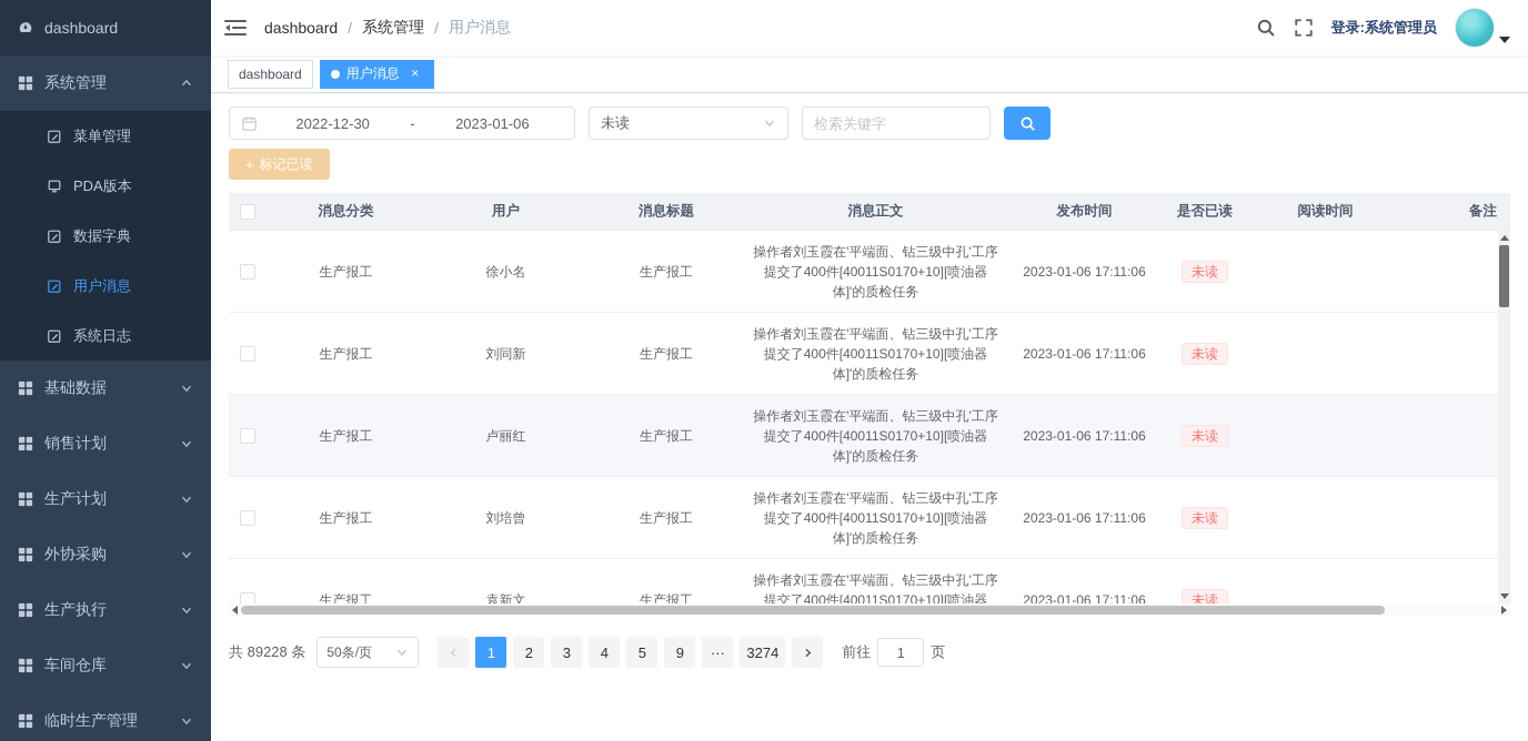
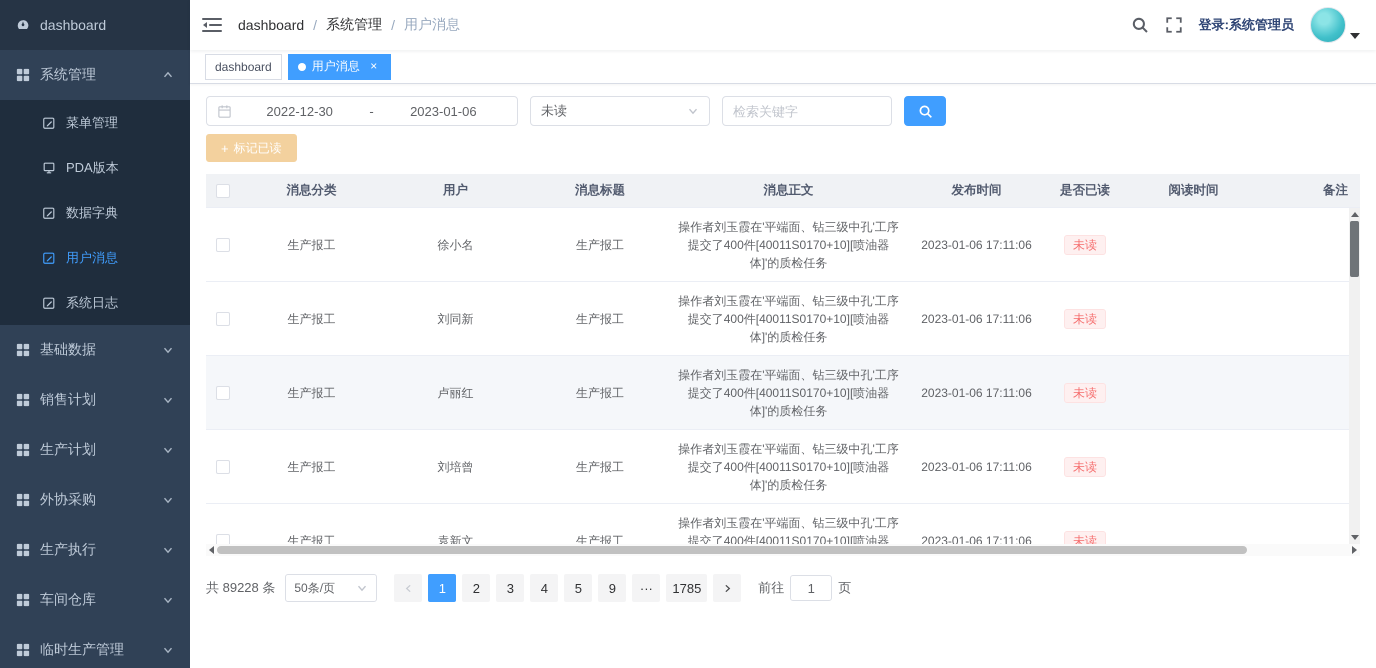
  dashboard
  系统管理
  菜单管理
  PDA版本
  数据字典
  用户消息
  系统日志
  基础数据
  销售计划
  生产计划
  外协采购
  生产执行
  车间仓库
  临时生产管理
  dashboard
  /
  系统管理
  /
  用户消息
  登录:系统管理员
  dashboard
  用户消息
  ×
  2022-12-30
  -
  2023-01-06
  未读
  检索关键字
  +
  标记已读
  消息分类
  用户
  消息标题
  消息正文
  发布时间
  是否已读
  阅读时间
  备注
  生产报工
  徐小名
  生产报工
  操作者刘玉霞在'平端面、钻三级中孔'工序提交了400件[40011S0170+10][喷油器体]'的质检任务
  2023-01-06 17:11:06
  未读
  生产报工
  刘同新
  生产报工
  操作者刘玉霞在'平端面、钻三级中孔'工序提交了400件[40011S0170+10][喷油器体]'的质检任务
  2023-01-06 17:11:06
  未读
  生产报工
  卢丽红
  生产报工
  操作者刘玉霞在'平端面、钻三级中孔'工序提交了400件[40011S0170+10][喷油器体]'的质检任务
  2023-01-06 17:11:06
  未读
  生产报工
  刘培曾
  生产报工
  操作者刘玉霞在'平端面、钻三级中孔'工序提交了400件[40011S0170+10][喷油器体]'的质检任务
  2023-01-06 17:11:06
  未读
  生产报工
  袁新文
  生产报工
  操作者刘玉霞在'平端面、钻三级中孔'工序提交了400件[40011S0170+10][喷油器
  2023-01-06 17:11:06
  未读
  共 89228 条
  50条/页
  1
  2
  3
  4
  5
  9
  ···
- 3274
+ 1785
  前往
  1
  页
